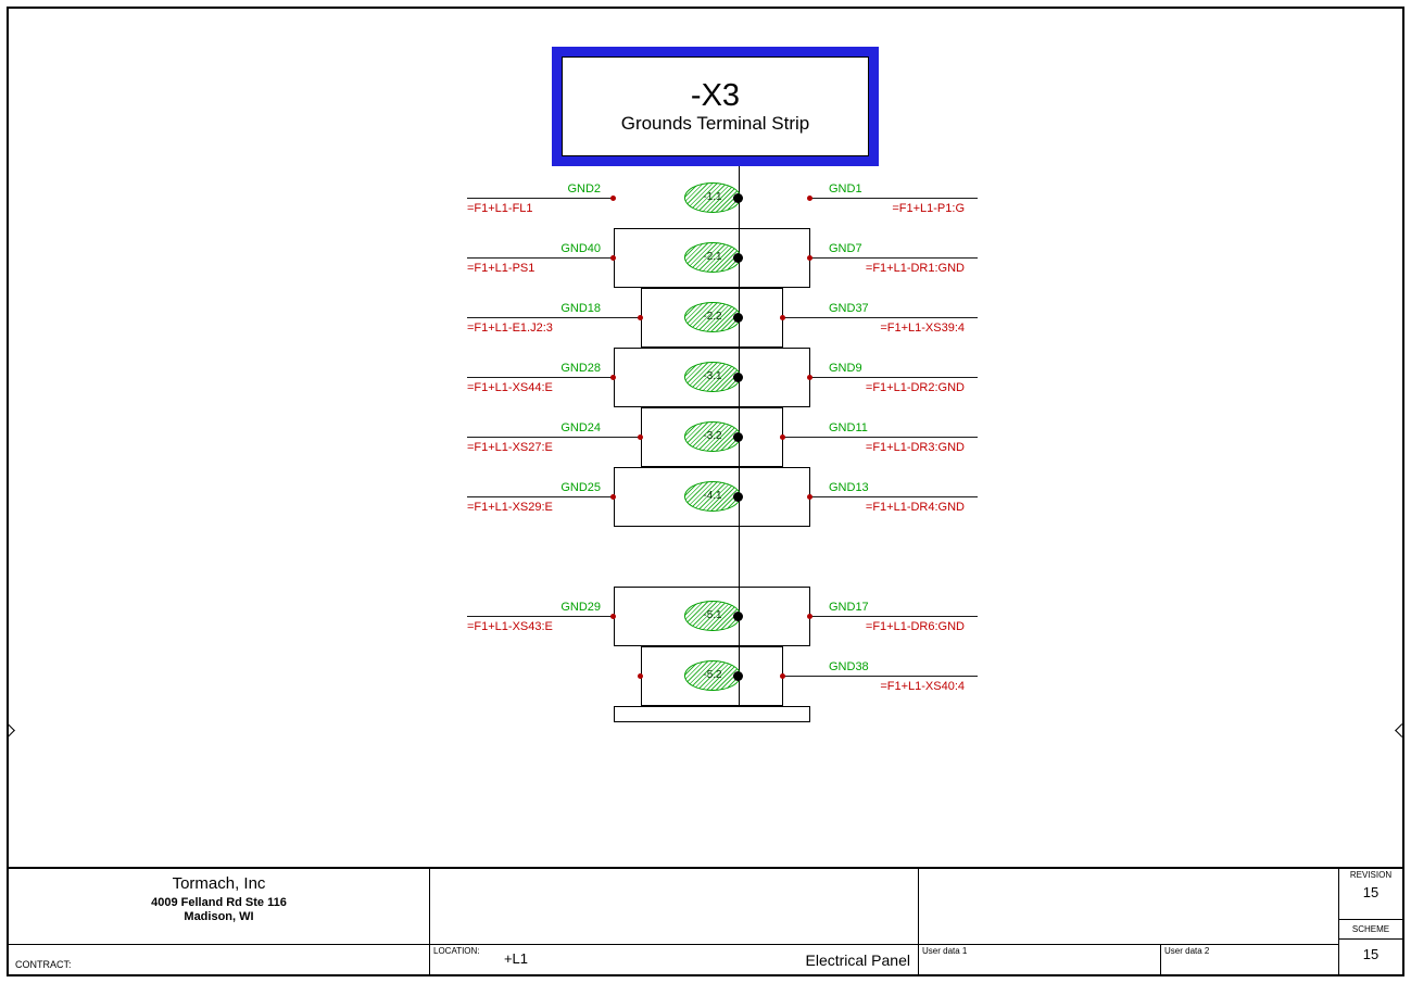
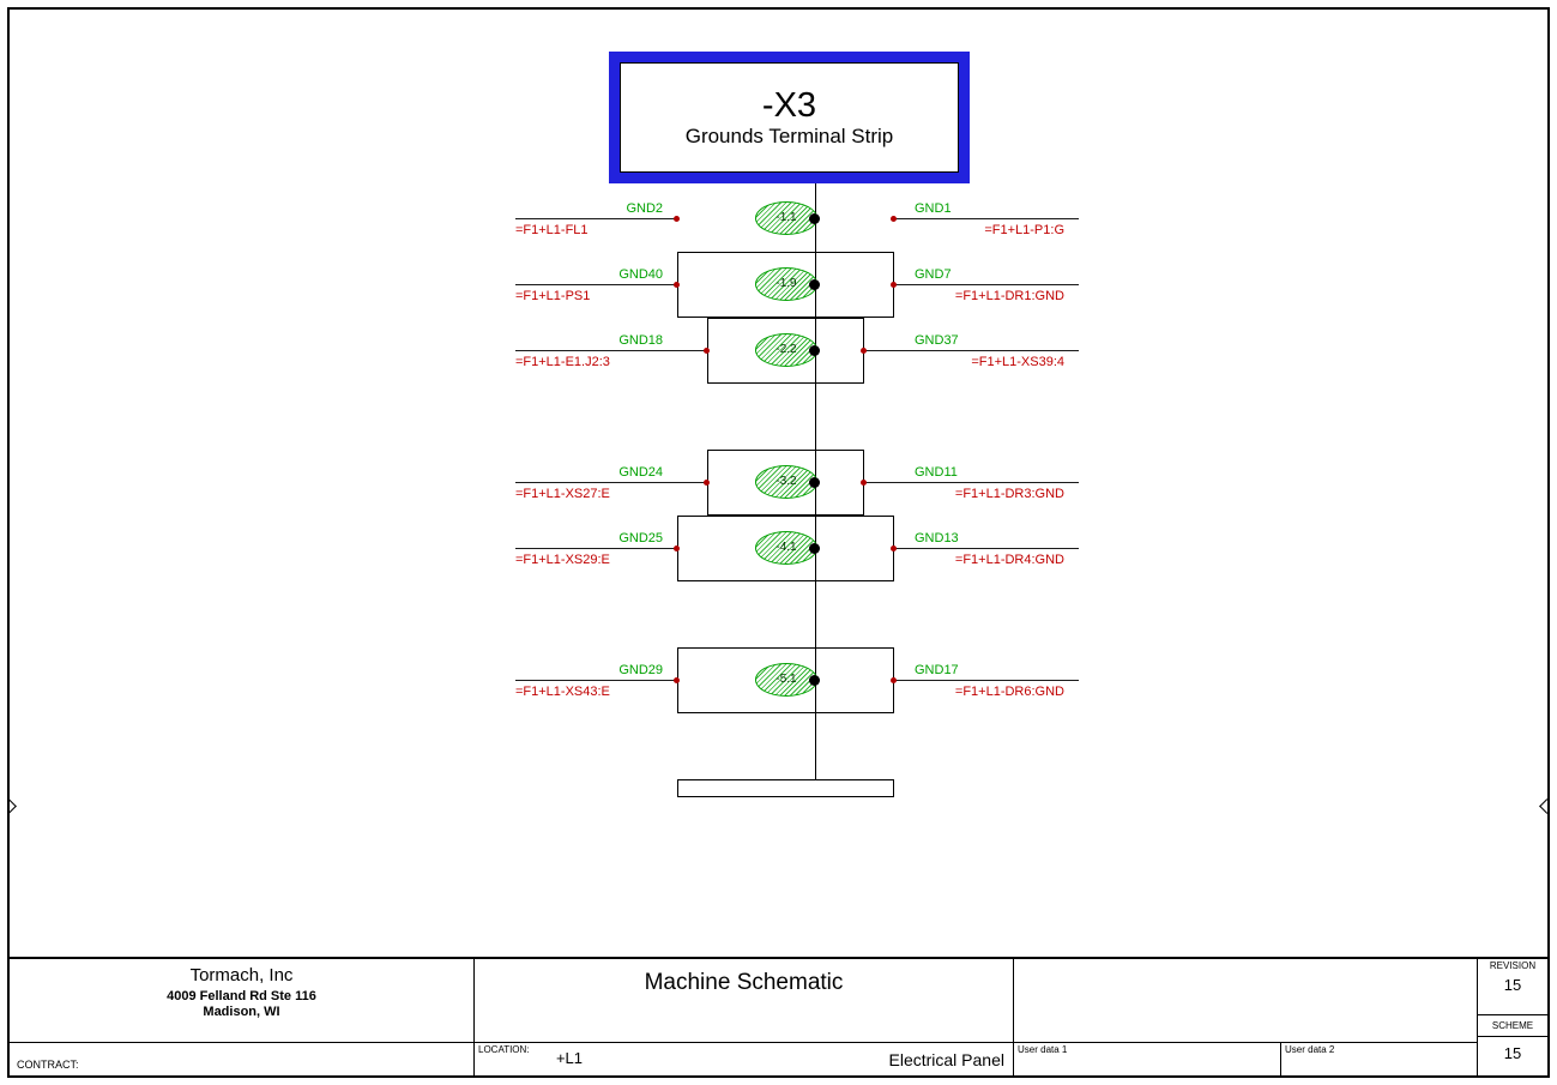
  -X3
  Grounds Terminal Strip
  GND2
  =F1+L1-FL1
  GND1
  =F1+L1-P1:G
  -1.1
  GND40
  =F1+L1-PS1
  GND7
  =F1+L1-DR1:GND
- -2.1
+ -1.9
  GND18
  =F1+L1-E1.J2:3
  GND37
  =F1+L1-XS39:4
  -2.2
- GND28
- =F1+L1-XS44:E
- GND9
- =F1+L1-DR2:GND
- -3.1
  GND24
  =F1+L1-XS27:E
  GND11
  =F1+L1-DR3:GND
  -3.2
  GND25
  =F1+L1-XS29:E
  GND13
  =F1+L1-DR4:GND
  -4.1
  GND29
  =F1+L1-XS43:E
  GND17
  =F1+L1-DR6:GND
  -5.1
- GND38
- =F1+L1-XS40:4
- -5.2
  Tormach, Inc
  4009 Felland Rd Ste 116
  Madison, WI
+ Machine Schematic
  CONTRACT:
  LOCATION:
  +L1
  Electrical Panel
  User data 1
  User data 2
  REVISION
  15
  SCHEME
  15
